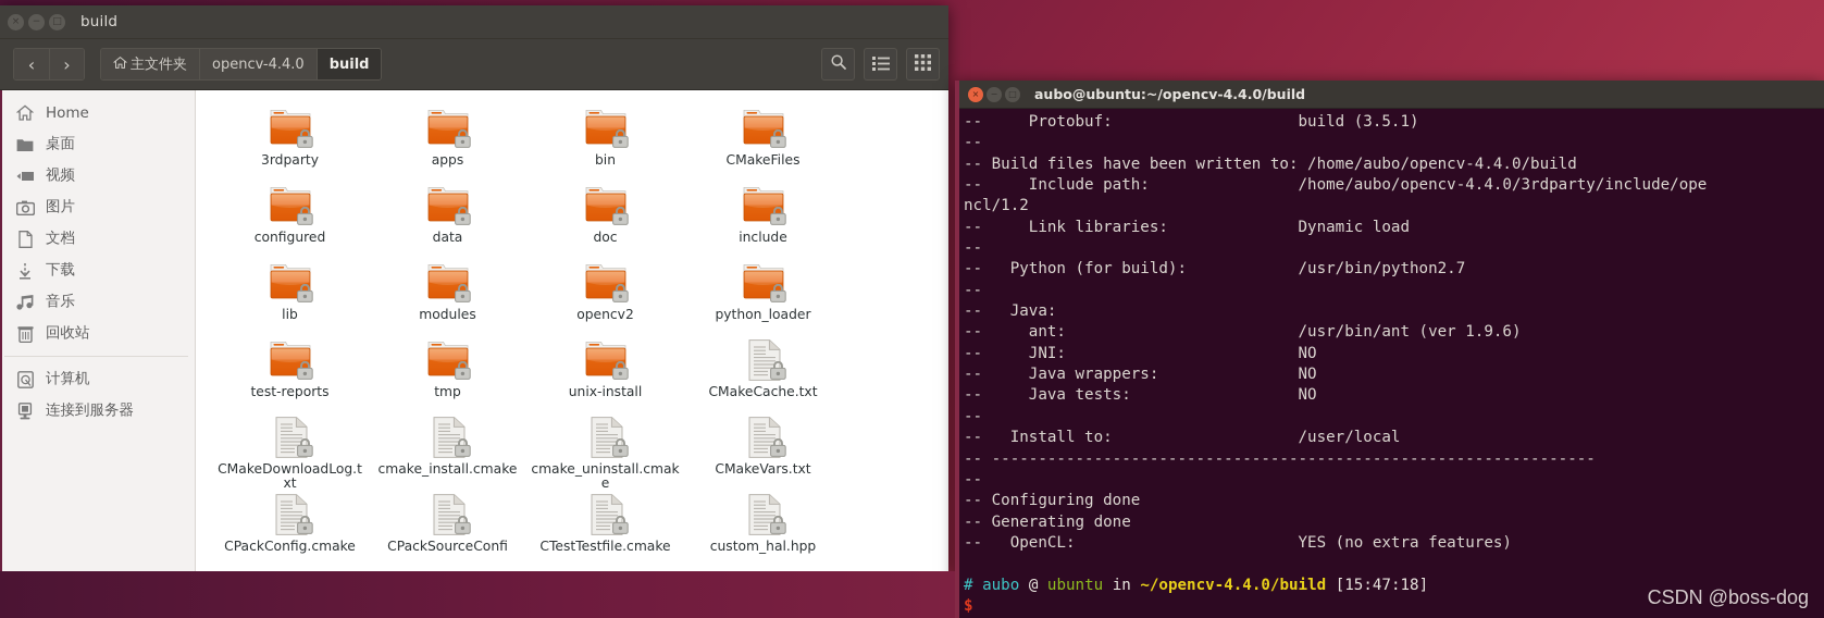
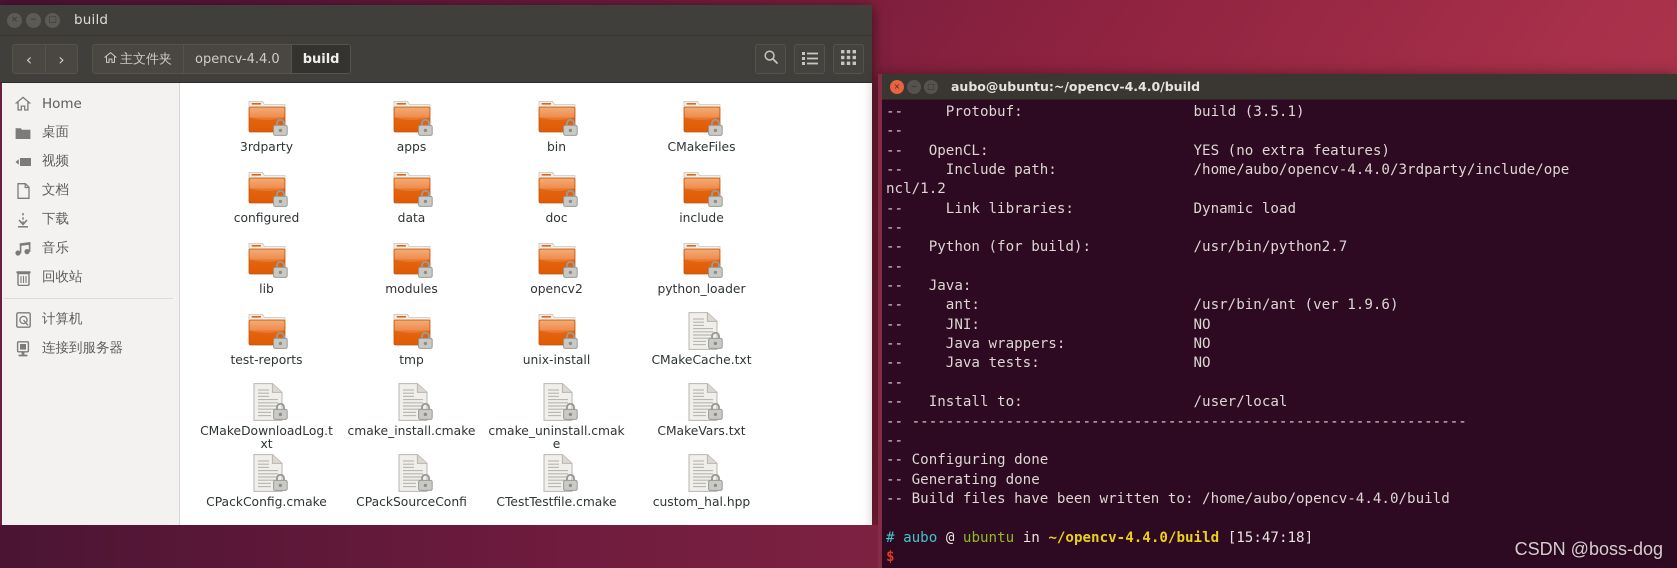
  ×
  build
  ‹
  ›
  主文件夹
  opencv-4.4.0
  build
  Home
  桌面
  视频
- 图片
  文档
  下载
  音乐
  回收站
  计算机
  连接到服务器
  3rdparty
  apps
  bin
  CMakeFiles
  configured
  data
  doc
  include
  lib
  modules
  opencv2
  python_loader
  test-reports
  tmp
  unix-install
  CMakeCache.txt
  CMakeDownloadLog.txt
  cmake_install.cmake
  cmake_uninstall.cmake
  CMakeVars.txt
  CPackConfig.cmake
  CPackSourceConfi
  CTestTestfile.cmake
  custom_hal.hpp
  ×
  aubo@ubuntu:~/opencv-4.4.0/build
  -- Protobuf: build (3.5.1)
  --
- -- Build files have been written to: /home/aubo/opencv-4.4.0/build
+ -- OpenCL: YES (no extra features)
  -- Include path: /home/aubo/opencv-4.4.0/3rdparty/include/ope
  ncl/1.2
  -- Link libraries: Dynamic load
  --
  -- Python (for build): /usr/bin/python2.7
  --
  -- Java:
  -- ant: /usr/bin/ant (ver 1.9.6)
  -- JNI: NO
  -- Java wrappers: NO
  -- Java tests: NO
  --
  -- Install to: /user/local
  -- -----------------------------------------------------------------
  --
  -- Configuring done
  -- Generating done
- -- OpenCL: YES (no extra features)
+ -- Build files have been written to: /home/aubo/opencv-4.4.0/build
  # aubo @ ubuntu in ~/opencv-4.4.0/build [15:47:18]
  $
  CSDN @boss-dog
